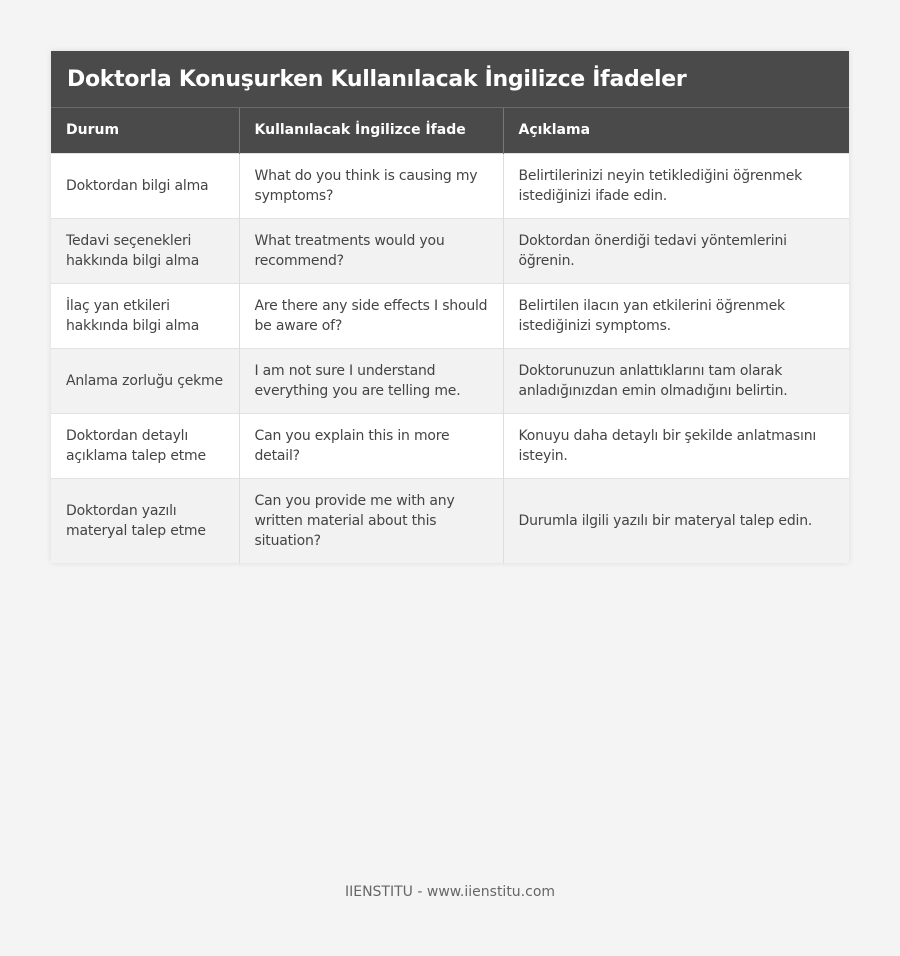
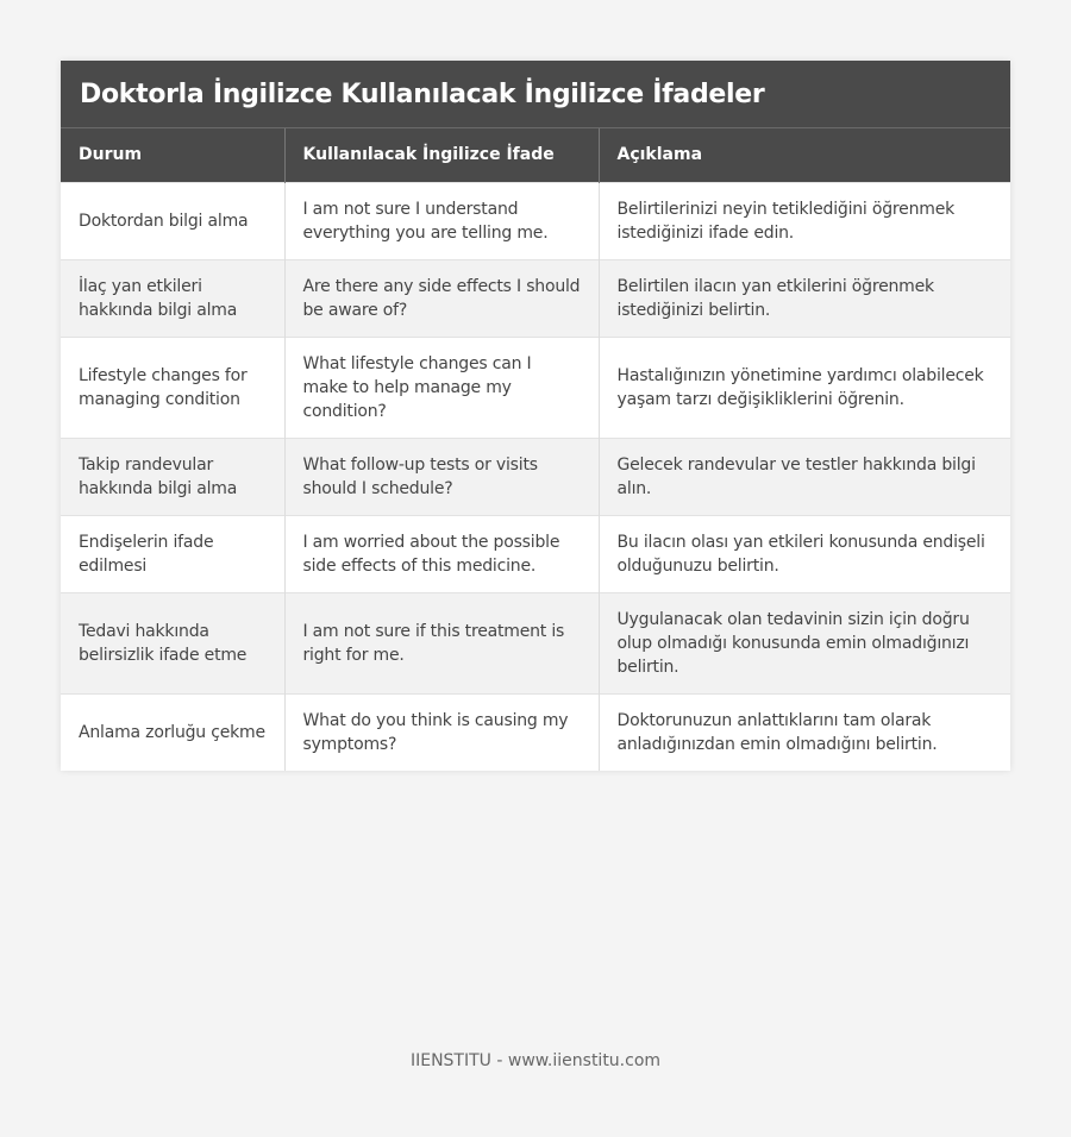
- Doktorla Konuşurken Kullanılacak İngilizce İfadeler
+ Doktorla İngilizce Kullanılacak İngilizce İfadeler
  Durum	Kullanılacak İngilizce İfade	Açıklama
- Doktordan bilgi alma	What do you think is causing my symptoms?	Belirtilerinizi neyin tetiklediğini öğrenmek istediğinizi ifade edin.
+ Doktordan bilgi alma	I am not sure I understand everything you are telling me.	Belirtilerinizi neyin tetiklediğini öğrenmek istediğinizi ifade edin.
- Tedavi seçenekleri hakkında bilgi alma	What treatments would you recommend?	Doktordan önerdiği tedavi yöntemlerini öğrenin.
- İlaç yan etkileri hakkında bilgi alma	Are there any side effects I should be aware of?	Belirtilen ilacın yan etkilerini öğrenmek istediğinizi symptoms.
+ İlaç yan etkileri hakkında bilgi alma	Are there any side effects I should be aware of?	Belirtilen ilacın yan etkilerini öğrenmek istediğinizi belirtin.
+ Lifestyle changes for managing condition	What lifestyle changes can I make to help manage my condition?	Hastalığınızın yönetimine yardımcı olabilecek yaşam tarzı değişikliklerini öğrenin.
+ Takip randevular hakkında bilgi alma	What follow-up tests or visits should I schedule?	Gelecek randevular ve testler hakkında bilgi alın.
+ Endişelerin ifade edilmesi	I am worried about the possible side effects of this medicine.	Bu ilacın olası yan etkileri konusunda endişeli olduğunuzu belirtin.
+ Tedavi hakkında belirsizlik ifade etme	I am not sure if this treatment is right for me.	Uygulanacak olan tedavinin sizin için doğru olup olmadığı konusunda emin olmadığınızı belirtin.
- Anlama zorluğu çekme	I am not sure I understand everything you are telling me.	Doktorunuzun anlattıklarını tam olarak anladığınızdan emin olmadığını belirtin.
+ Anlama zorluğu çekme	What do you think is causing my symptoms?	Doktorunuzun anlattıklarını tam olarak anladığınızdan emin olmadığını belirtin.
- Doktordan detaylı açıklama talep etme	Can you explain this in more detail?	Konuyu daha detaylı bir şekilde anlatmasını isteyin.
- Doktordan yazılı materyal talep etme	Can you provide me with any written material about this situation?	Durumla ilgili yazılı bir materyal talep edin.
  IIENSTITU - www.iienstitu.com
